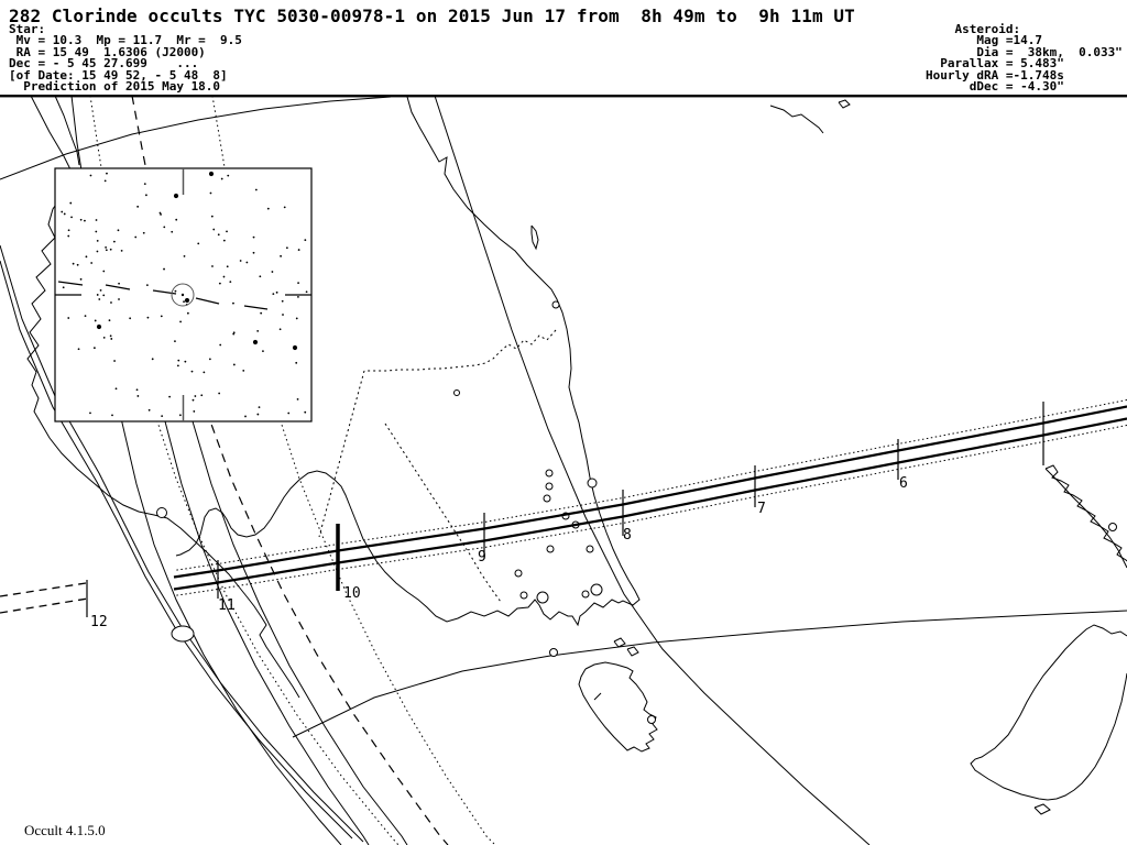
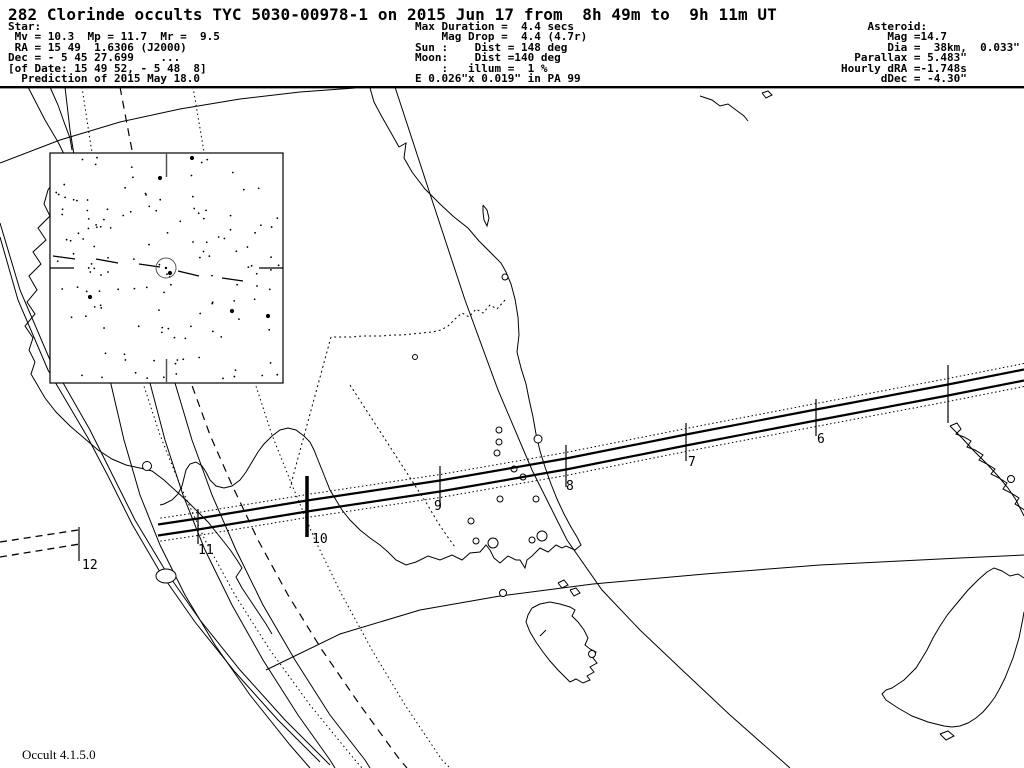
  282 Clorinde occults TYC 5030-00978-1 on 2015 Jun 17 from 8h 49m to 9h 11m UT
  Star:
  Mv = 10.3 Mp = 11.7 Mr = 9.5
  RA = 15 49 1.6306 (J2000)
  Dec = - 5 45 27.699 ...
  [of Date: 15 49 52, - 5 48 8]
  Prediction of 2015 May 18.0
+ Max Duration = 4.4 secs
+ Mag Drop = 4.4 (4.7r)
+ Sun : Dist = 148 deg
+ Moon: Dist =140 deg
+ : illum = 1 %
+ E 0.026"x 0.019" in PA 99
  Asteroid:
  Mag =14.7
  Dia = 38km, 0.033"
  Parallax = 5.483"
  Hourly dRA =-1.748s
  dDec = -4.30"
  6
  7
  8
  9
  10
  11
  12
  Occult 4.1.5.0
